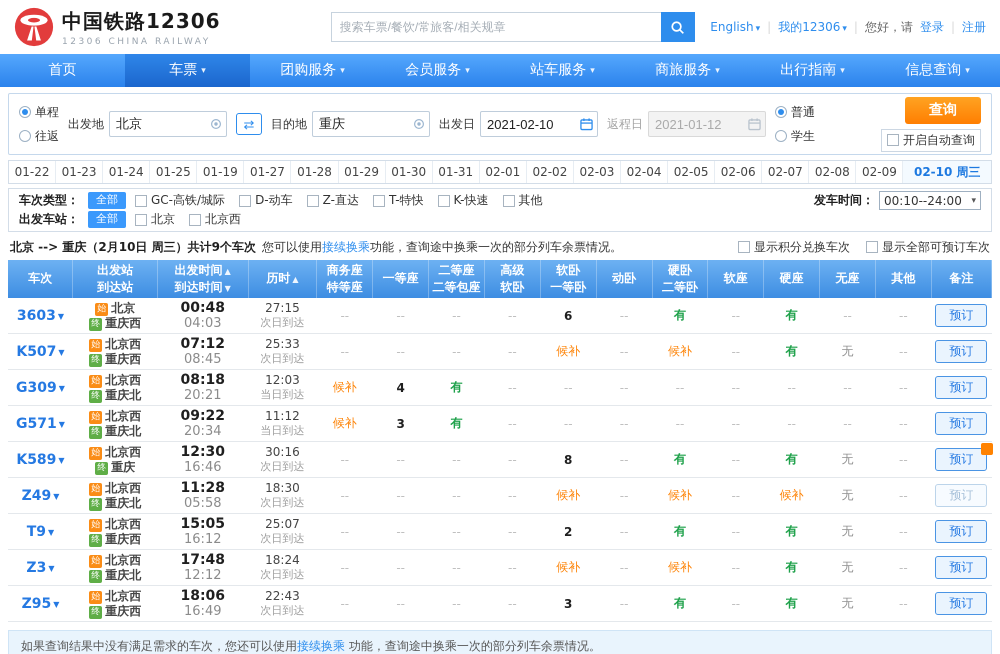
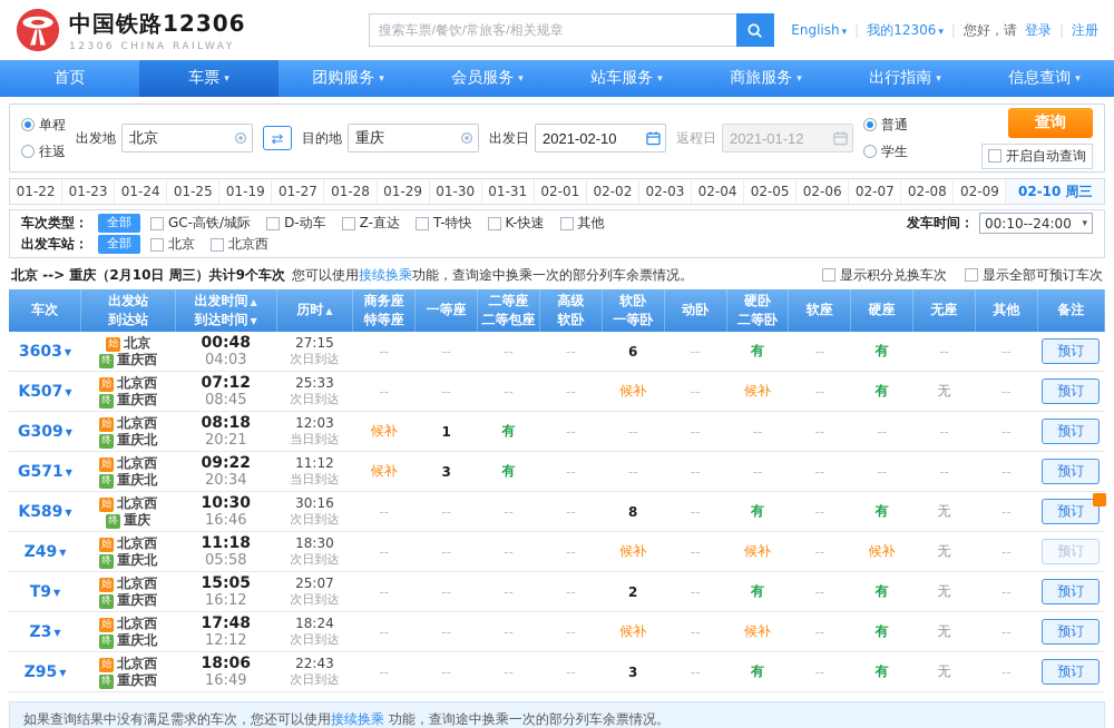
  中国铁路12306
  12306 CHINA RAILWAY
  搜索车票/餐饮/常旅客/相关规章
  English ▾
  |
  我的12306 ▾
  |
  您好，请
  登录
  注册
  首页
  车票
  ▾
  团购服务
  ▾
  会员服务
  ▾
  站车服务
  ▾
  商旅服务
  ▾
  出行指南
  ▾
  信息查询
  ▾
  单程
  往返
  出发地
  北京
  ⇄
  目的地
  重庆
  出发日
  2021-02-10
  返程日
  2021-01-12
  普通
  学生
  查询
  开启自动查询
  01-22
  01-23
  01-24
  01-25
  01-19
  01-27
  01-28
  01-29
  01-30
  01-31
  02-01
  02-02
  02-03
  02-04
  02-05
  02-06
  02-07
  02-08
  02-09
  02-10 周三
  车次类型：
  全部
  GC-高铁/城际
  D-动车
  Z-直达
  T-特快
  K-快速
  其他
  发车时间：
  00:10--24:00
  ▾
  出发车站：
  全部
  北京
  北京西
  北京 --> 重庆（2月10日 周三）共计9个车次
  您可以使用接续换乘功能，查询途中换乘一次的部分列车余票情况。
  显示积分兑换车次
  显示全部可预订车次
  车次	出发站到达站	出发时间 ▲到达时间 ▼	历时 ▲	商务座特等座	一等座	二等座二等包座	高级软卧	软卧一等卧	动卧	硬卧二等卧	软座	硬座	无座	其他	备注
  3603 ▼	始 北京终 重庆西	00:4804:03	27:15次日到达	--	--	--	--	6	--	有	--	有	--	--	预订
  K507 ▼	始 北京西终 重庆西	07:1208:45	25:33次日到达	--	--	--	--	候补	--	候补	--	有	无	--	预订
- G309 ▼	始 北京西终 重庆北	08:1820:21	12:03当日到达	候补	4	有	--	--	--	--	--	--	--	--	预订
+ G309 ▼	始 北京西终 重庆北	08:1820:21	12:03当日到达	候补	1	有	--	--	--	--	--	--	--	--	预订
  G571 ▼	始 北京西终 重庆北	09:2220:34	11:12当日到达	候补	3	有	--	--	--	--	--	--	--	--	预订
- K589 ▼	始 北京西终 重庆	12:3016:46	30:16次日到达	--	--	--	--	8	--	有	--	有	无	--	预订
+ K589 ▼	始 北京西终 重庆	10:3016:46	30:16次日到达	--	--	--	--	8	--	有	--	有	无	--	预订
- Z49 ▼	始 北京西终 重庆北	11:2805:58	18:30次日到达	--	--	--	--	候补	--	候补	--	候补	无	--	预订
+ Z49 ▼	始 北京西终 重庆北	11:1805:58	18:30次日到达	--	--	--	--	候补	--	候补	--	候补	无	--	预订
  T9 ▼	始 北京西终 重庆西	15:0516:12	25:07次日到达	--	--	--	--	2	--	有	--	有	无	--	预订
  Z3 ▼	始 北京西终 重庆北	17:4812:12	18:24次日到达	--	--	--	--	候补	--	候补	--	有	无	--	预订
  Z95 ▼	始 北京西终 重庆西	18:0616:49	22:43次日到达	--	--	--	--	3	--	有	--	有	无	--	预订
  如果查询结果中没有满足需求的车次，您还可以使用接续换乘 功能，查询途中换乘一次的部分列车余票情况。
